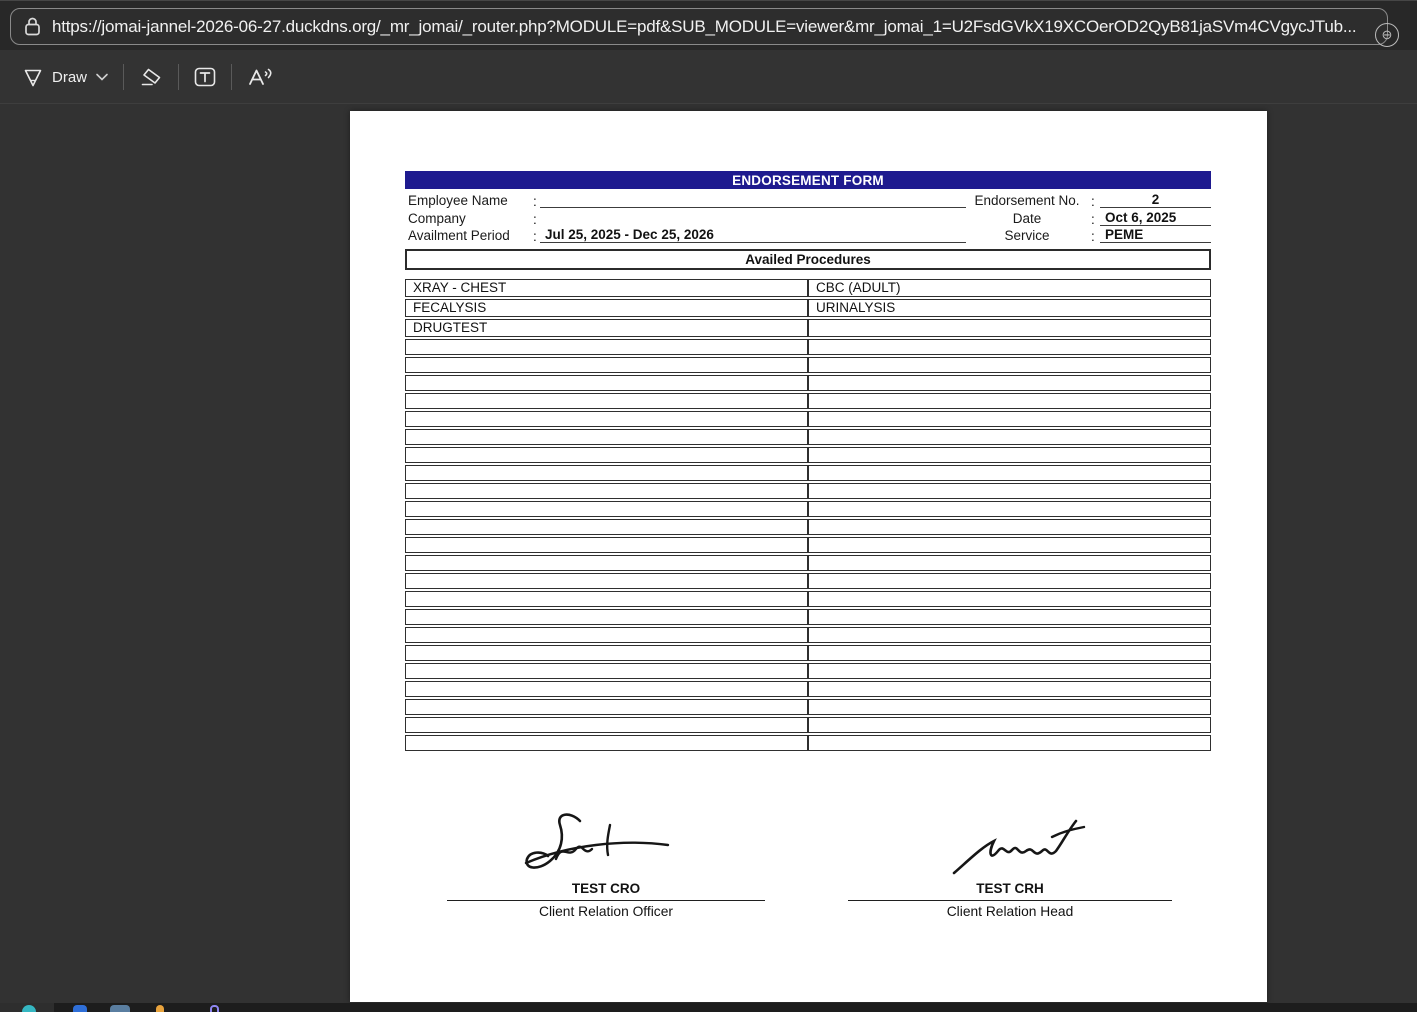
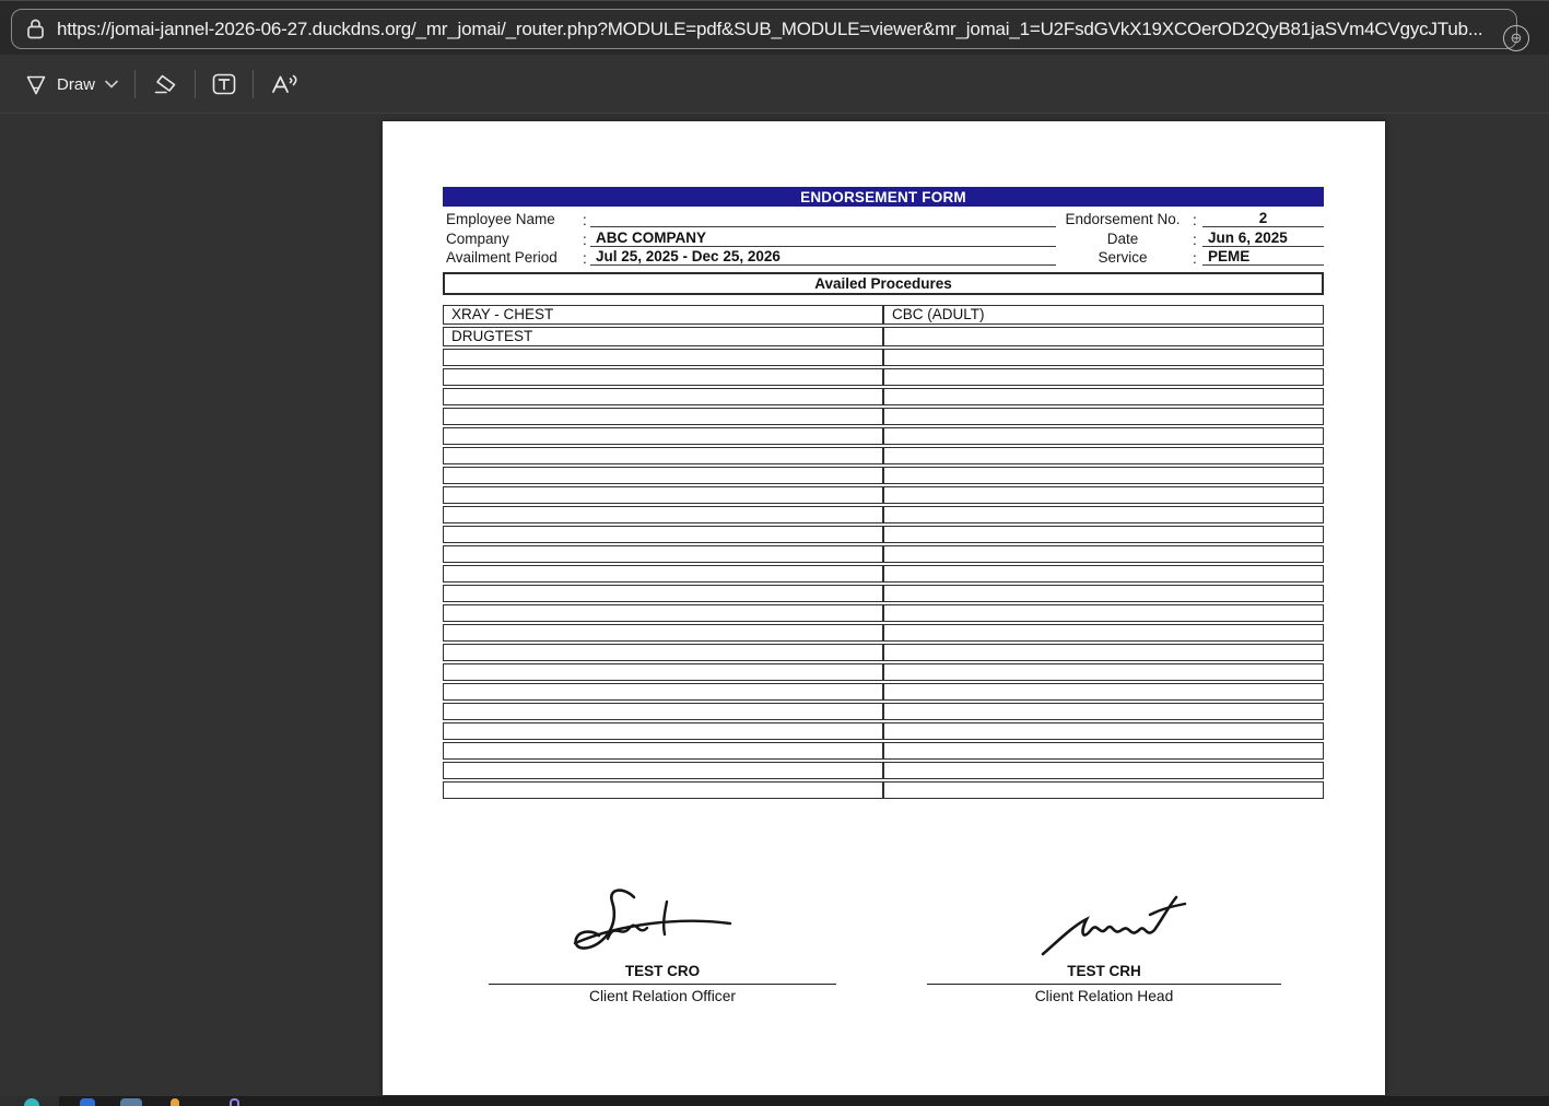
  https://jomai-jannel-2026-06-27.duckdns.org/_mr_jomai/_router.php?MODULE=pdf&SUB_MODULE=viewer&mr_jomai_1=U2FsdGVkX19XCOerOD2QyB81jaSVm4CVgycJTub...
  ⊖
  Draw
  ENDORSEMENT FORM
  Employee Name
  :
  Company
  :
+ ABC COMPANY
  Availment Period
  :
  Jul 25, 2025 - Dec 25, 2026
  Endorsement No.
  :
  2
  Date
  :
- Oct 6, 2025
+ Jun 6, 2025
  Service
  :
  PEME
  Availed Procedures
  XRAY - CHEST	CBC (ADULT)
- FECALYSIS	URINALYSIS
  DRUGTEST
  TEST CRO
  Client Relation Officer
  TEST CRH
  Client Relation Head
